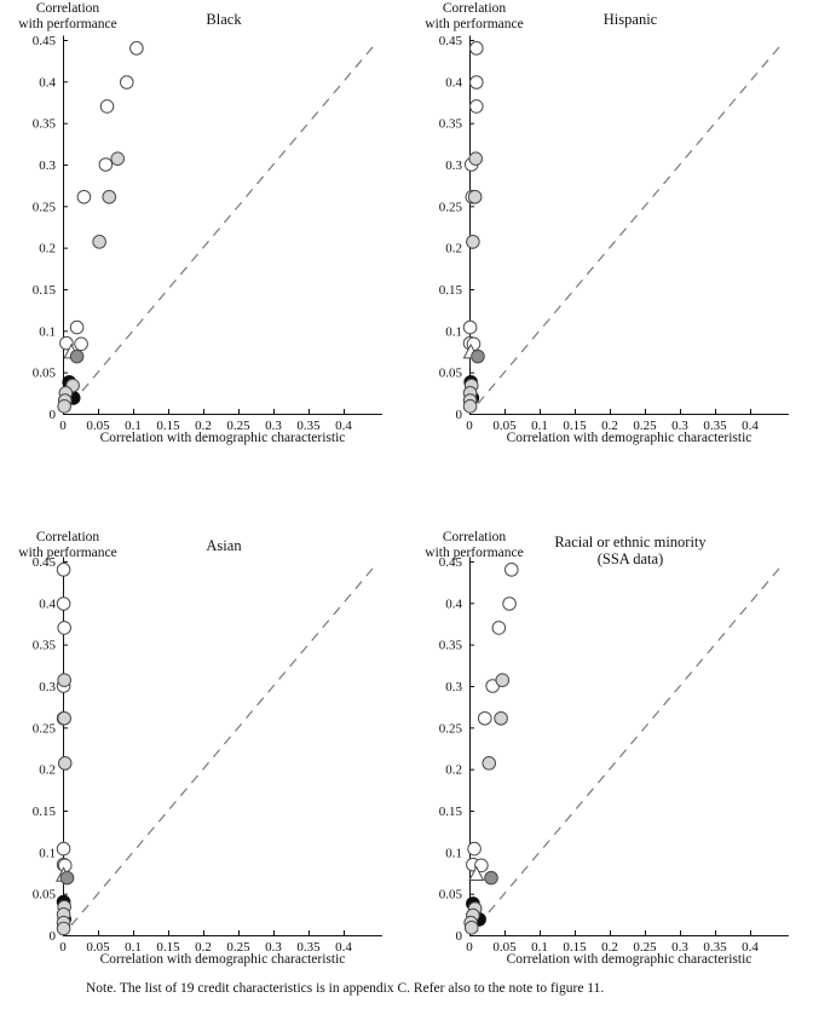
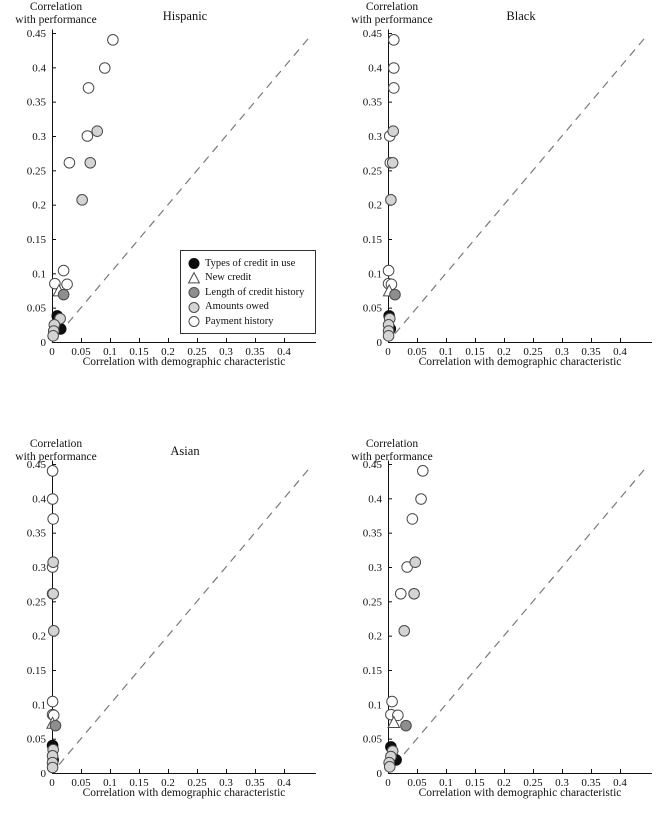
  0
  0.05
  0.1
  0.15
  0.2
  0.25
  0.3
  0.35
  0.4
  0
  0.05
  0.1
  0.15
  0.2
  0.25
  0.3
  0.35
  0.4
  0.45
  Correlation
  with performance
- Black
+ Hispanic
  Correlation with demographic characteristic
+ Types of credit in use
+ New credit
+ Length of credit history
+ Amounts owed
+ Payment history
  0
  0.05
  0.1
  0.15
  0.2
  0.25
  0.3
  0.35
  0.4
  0
  0.05
  0.1
  0.15
  0.2
  0.25
  0.3
  0.35
  0.4
  0.45
  Correlation
  with performance
- Hispanic
+ Black
  Correlation with demographic characteristic
  0
  0.05
  0.1
  0.15
  0.2
  0.25
  0.3
  0.35
  0.4
  0
  0.05
  0.1
  0.15
  0.2
  0.25
  0.3
  0.35
  0.4
  0.45
  Correlation
  with performance
  Asian
  Correlation with demographic characteristic
  0
  0.05
  0.1
  0.15
  0.2
  0.25
  0.3
  0.35
  0.4
  0
  0.05
  0.1
  0.15
  0.2
  0.25
  0.3
  0.35
  0.4
  0.45
  Correlation
  with performance
- Racial or ethnic minority
- (SSA data)
  Correlation with demographic characteristic
- Note. The list of 19 credit characteristics is in appendix C. Refer also to the note to figure 11.
